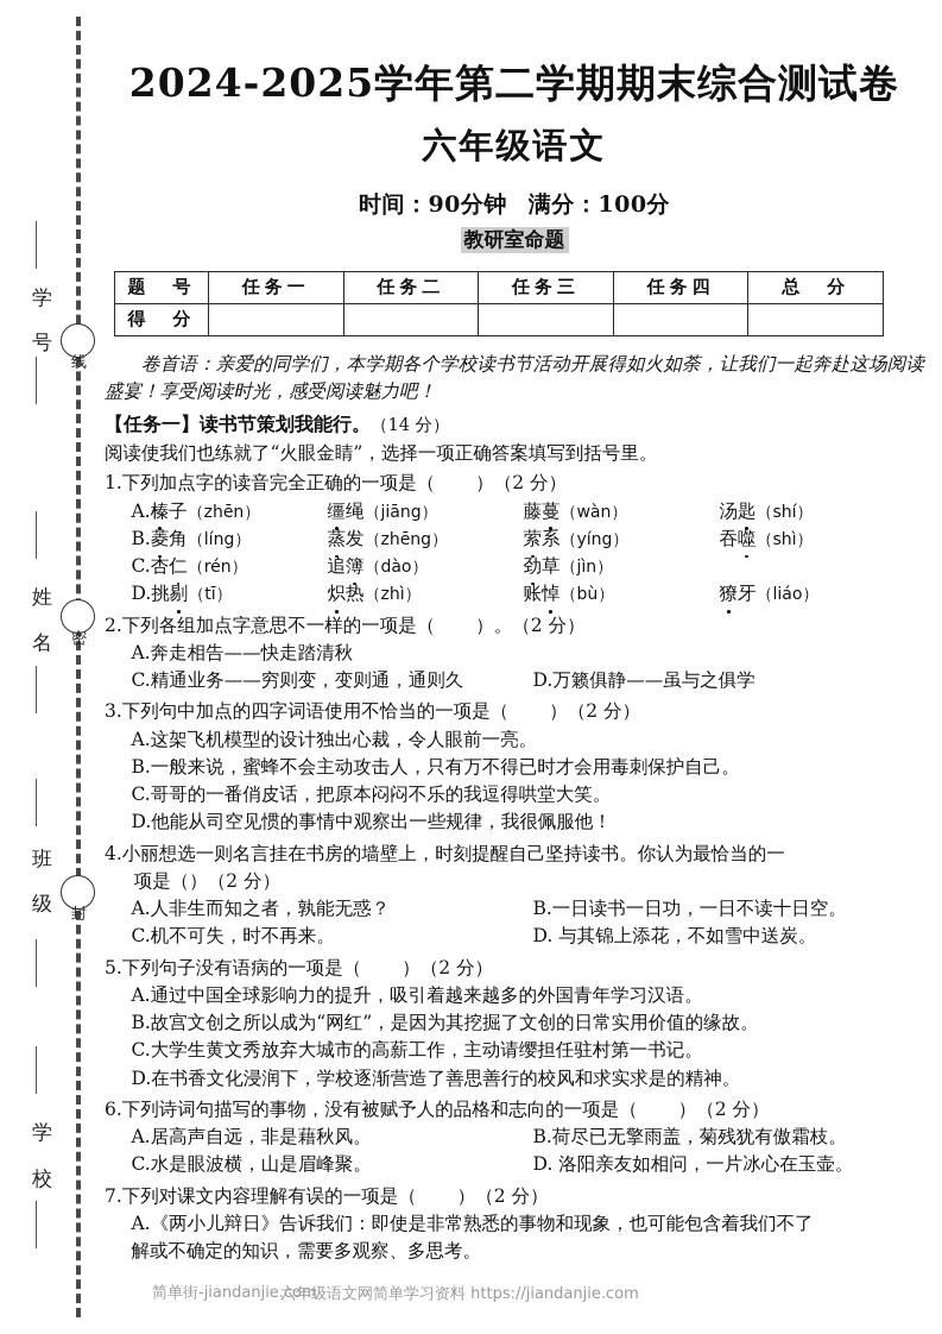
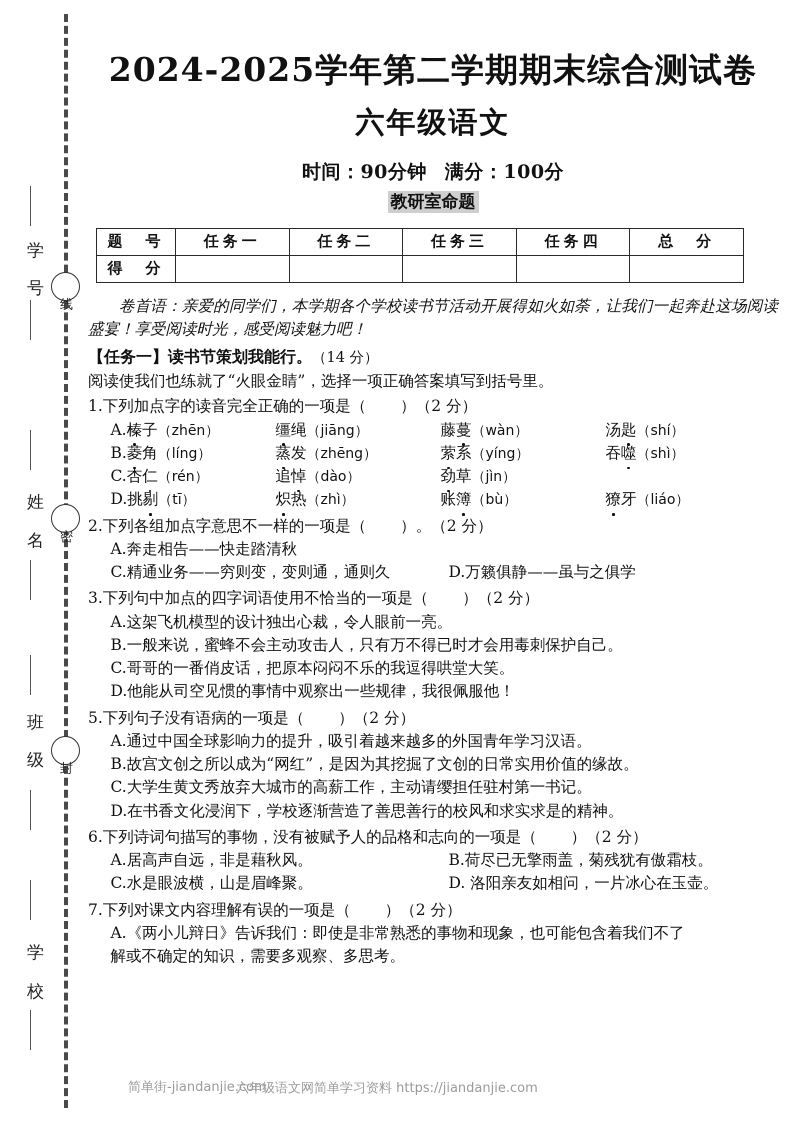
  2024-2025学年第二学期期末综合测试卷
  六年级语文
  时间：90分钟 满分：100分
  教研室命题
  题 号	任务一	任务二	任务三	任务四	总 分
  得 分
  卷首语：亲爱的同学们，本学期各个学校读书节活动开展得如火如荼，让我们一起奔赴这场阅读盛宴！享受阅读时光，感受阅读魅力吧！
  【任务一】读书节策划我能行。（14 分）
  阅读使我们也练就了“火眼金睛”，选择一项正确答案填写到括号里。
  1.下列加点字的读音完全正确的一项是（ ）（2 分）
  A.榛子（zhēn）
  缰绳（jiāng）
  藤蔓（wàn）
  汤匙（shí）
  B.菱角（líng）
  蒸发（zhēng）
  萦系（yíng）
  吞噬（shì）
  C.杏仁（rén）
- 追簿（dào）
+ 追悼（dào）
  劲草（jìn）
  D.挑剔（tī）
  炽热（zhì）
- 账悼（bù）
+ 账簿（bù）
  獠牙（liáo）
  2.下列各组加点字意思不一样的一项是（ ）。（2 分）
  A.奔走相告——快走踏清秋
  C.精通业务——穷则变，变则通，通则久
  D.万籁俱静——虽与之俱学
  3.下列句中加点的四字词语使用不恰当的一项是（ ）（2 分）
  A.这架飞机模型的设计独出心裁，令人眼前一亮。
  B.一般来说，蜜蜂不会主动攻击人，只有万不得已时才会用毒刺保护自己。
  C.哥哥的一番俏皮话，把原本闷闷不乐的我逗得哄堂大笑。
  D.他能从司空见惯的事情中观察出一些规律，我很佩服他！
- 4.小丽想选一则名言挂在书房的墙壁上，时刻提醒自己坚持读书。你认为最恰当的一
- 项是（）（2 分）
- A.人非生而知之者，孰能无惑？
- B.一日读书一日功，一日不读十日空。
- C.机不可失，时不再来。
- D. 与其锦上添花，不如雪中送炭。
  5.下列句子没有语病的一项是（ ）（2 分）
  A.通过中国全球影响力的提升，吸引着越来越多的外国青年学习汉语。
  B.故宫文创之所以成为“网红”，是因为其挖掘了文创的日常实用价值的缘故。
  C.大学生黄文秀放弃大城市的高薪工作，主动请缨担任驻村第一书记。
  D.在书香文化浸润下，学校逐渐营造了善思善行的校风和求实求是的精神。
  6.下列诗词句描写的事物，没有被赋予人的品格和志向的一项是（ ）（2 分）
  A.居高声自远，非是藉秋风。
  B.荷尽已无擎雨盖，菊残犹有傲霜枝。
  C.水是眼波横，山是眉峰聚。
  D. 洛阳亲友如相问，一片冰心在玉壶。
  7.下列对课文内容理解有误的一项是（ ）（2 分）
  A.《两小儿辩日》告诉我们：即使是非常熟悉的事物和现象，也可能包含着我们不了
  解或不确定的知识，需要多观察、多思考。
  简单街-jiandanjie.com
  六年级语文网简单学习资料 https://jiandanjie.com
